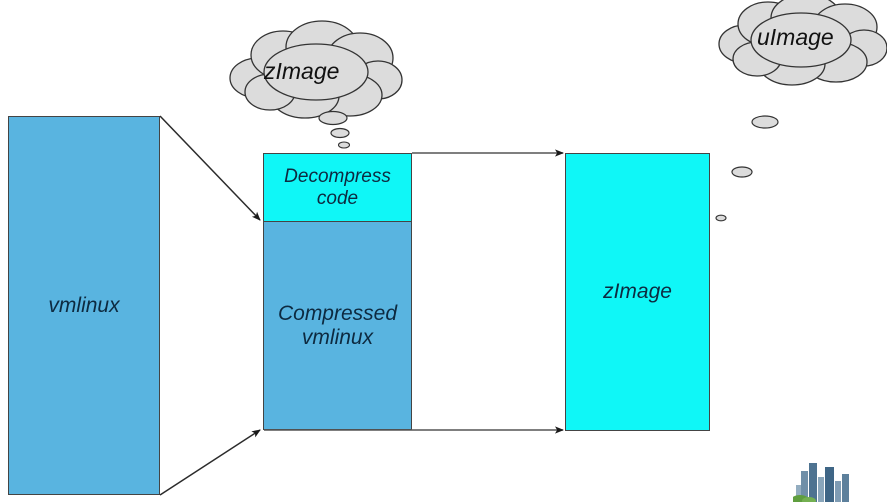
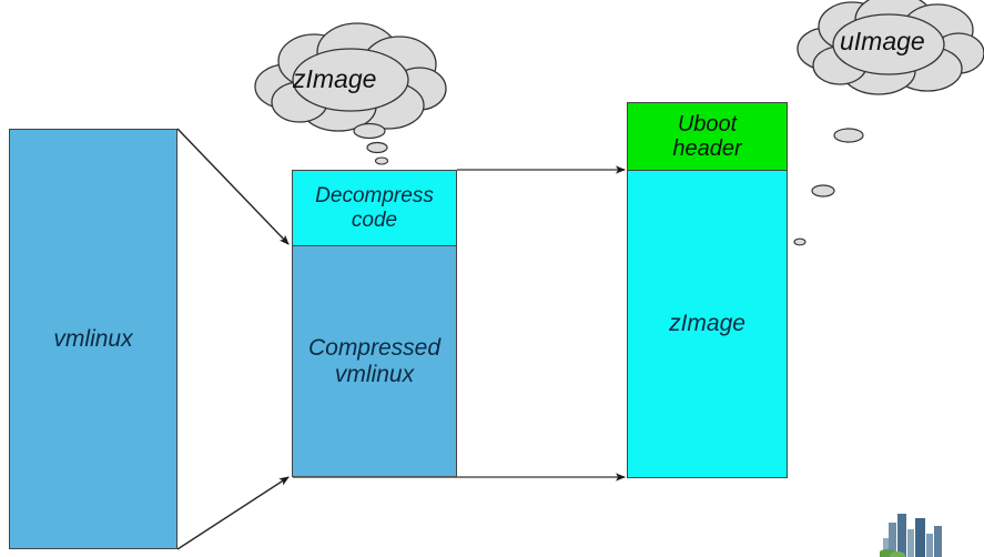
  zImage
  uImage
  vmlinux
  Decompress
  code
  Compressed
  vmlinux
+ Uboot
+ header
  zImage
